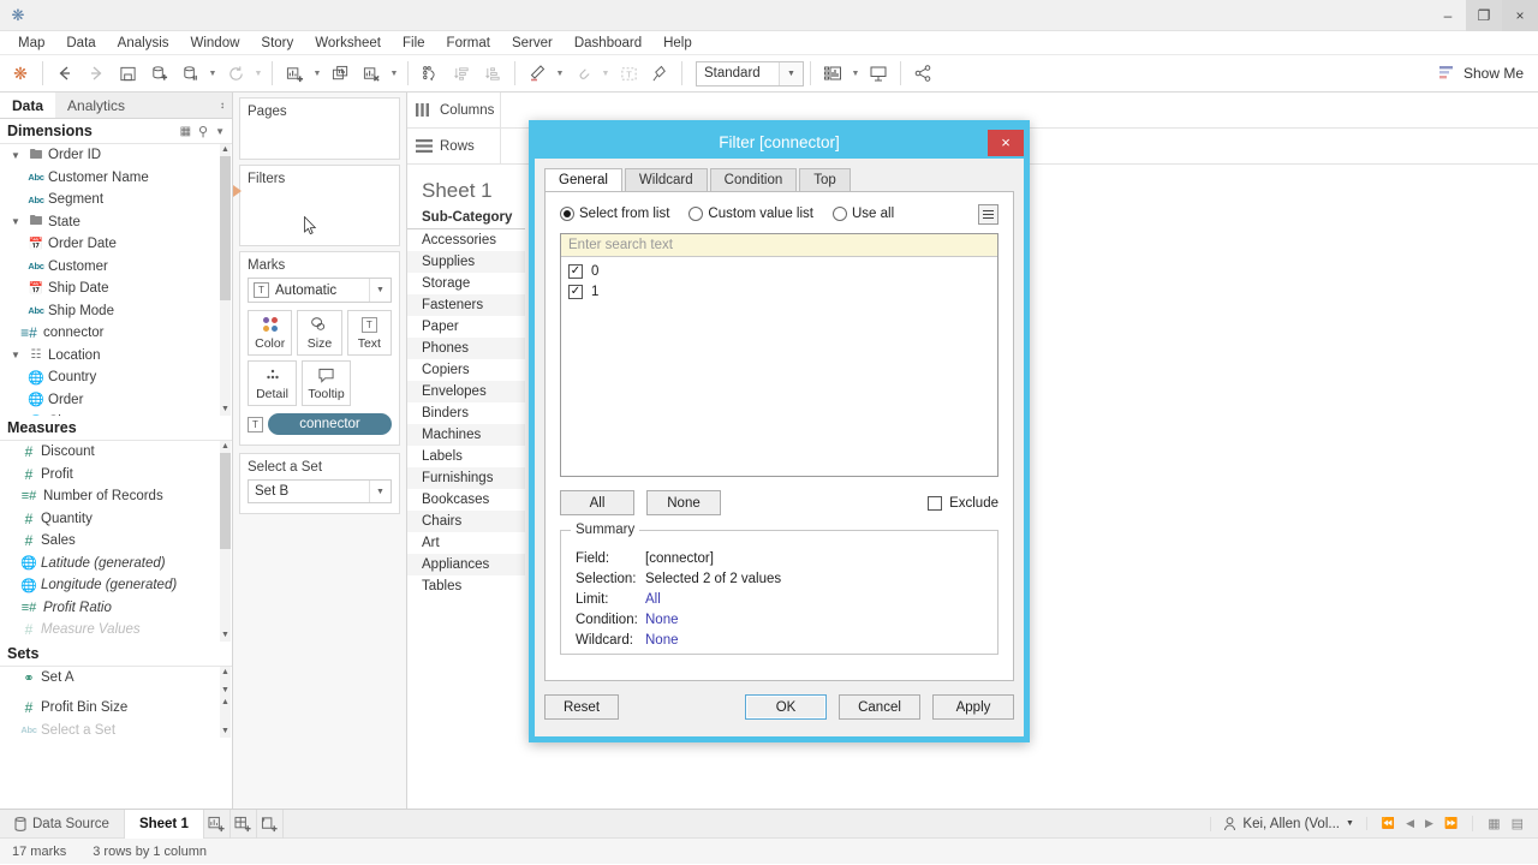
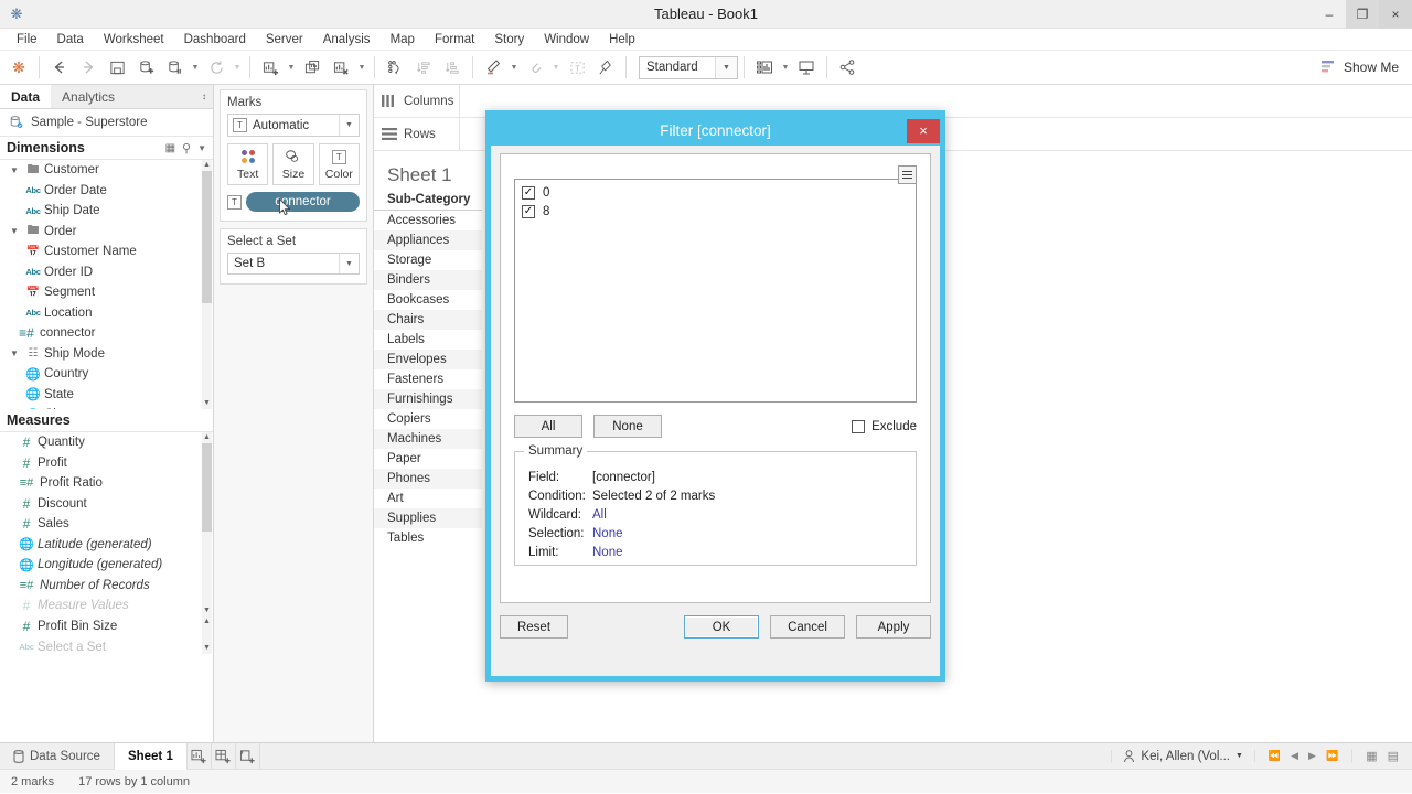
  ❋
+ Tableau - Book1
  –
  ❐
  ×
- Map
+ File
  Data
- Analysis
+ Worksheet
- Window
+ Dashboard
- Story
+ Server
- Worksheet
+ Analysis
- File
+ Map
  Format
- Server
+ Story
- Dashboard
+ Window
  Help
  ❋
  T
  Standard
  Show Me
  Data
  Analytics
  ↕
+ Sample - Superstore
  Dimensions
  ▦
  ⚲
  ▼
  ▼
  🖿
- Order ID
+ Customer
  Abc
- Customer Name
+ Order Date
  Abc
- Segment
+ Ship Date
  ▼
  🖿
- State
+ Order
  📅
- Order Date
+ Customer Name
  Abc
- Customer
+ Order ID
  📅
- Ship Date
+ Segment
  Abc
- Ship Mode
+ Location
  ≡#
  connector
  ▼
  ☷
- Location
+ Ship Mode
  🌐
  Country
  🌐
- Order
+ State
  Measures
  #
- Discount
+ Quantity
  #
  Profit
  ≡#
- Number of Records
+ Profit Ratio
  #
- Quantity
+ Discount
  #
  Sales
  🌐
  Latitude (generated)
  🌐
  Longitude (generated)
  ≡#
- Profit Ratio
+ Number of Records
  #
  Measure Values
- Sets
- ⚭
- Set A
  #
  Profit Bin Size
  Abc
  Select a Set
- Pages
- Filters
  Marks
  T
  Automatic
- Color
+ Text
  Size
  T
- Text
+ Color
- Detail
- Tooltip
  T
  connector
  Select a Set
  Set B
  Columns
  Rows
  Sheet 1
  Sub-Category
  Accessories
- Supplies
+ Appliances
  Storage
- Fasteners
+ Binders
- Paper
+ Bookcases
- Phones
+ Chairs
- Copiers
+ Labels
  Envelopes
- Binders
+ Fasteners
- Machines
+ Furnishings
- Labels
+ Copiers
- Furnishings
+ Machines
- Bookcases
+ Paper
- Chairs
+ Phones
  Art
- Appliances
+ Supplies
  Tables
  Data Source
  Sheet 1
  Kei, Allen (Vol...
  ⏪
  ◀
  ▶
  ⏩
  ▦
  ▤
- 17 marks
+ 2 marks
- 3 rows by 1 column
+ 17 rows by 1 column
  Filter [connector]
  ×
- General
- Wildcard
- Condition
- Top
- Select from list
- Custom value list
- Use all
- Enter search text
  ✓
  0
  ✓
- 1
+ 8
  All
  None
  Exclude
  Summary
  Field:
  [connector]
- Selection:
+ Condition:
- Selected 2 of 2 values
+ Selected 2 of 2 marks
- Limit:
+ Wildcard:
  All
- Condition:
+ Selection:
  None
- Wildcard:
+ Limit:
  None
  Reset
  OK
  Cancel
  Apply
